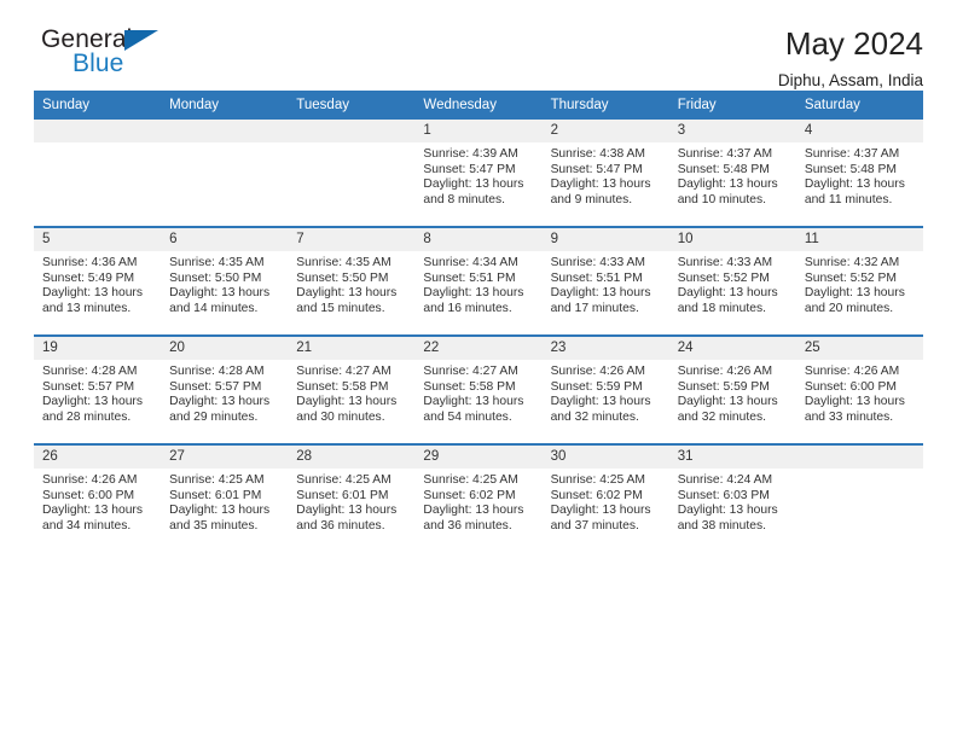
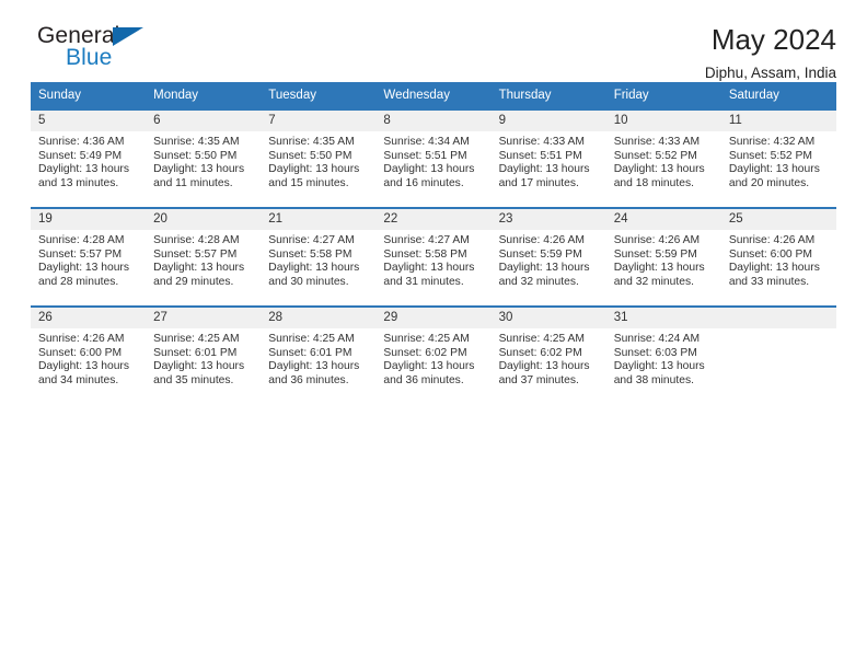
  General
  Blue
  May 2024
  Diphu, Assam, India
  Sunday	Monday	Tuesday	Wednesday	Thursday	Friday	Saturday
- 			1Sunrise: 4:39 AMSunset: 5:47 PMDaylight: 13 hoursand 8 minutes.	2Sunrise: 4:38 AMSunset: 5:47 PMDaylight: 13 hoursand 9 minutes.	3Sunrise: 4:37 AMSunset: 5:48 PMDaylight: 13 hoursand 10 minutes.	4Sunrise: 4:37 AMSunset: 5:48 PMDaylight: 13 hoursand 11 minutes.
- 5Sunrise: 4:36 AMSunset: 5:49 PMDaylight: 13 hoursand 13 minutes.	6Sunrise: 4:35 AMSunset: 5:50 PMDaylight: 13 hoursand 14 minutes.	7Sunrise: 4:35 AMSunset: 5:50 PMDaylight: 13 hoursand 15 minutes.	8Sunrise: 4:34 AMSunset: 5:51 PMDaylight: 13 hoursand 16 minutes.	9Sunrise: 4:33 AMSunset: 5:51 PMDaylight: 13 hoursand 17 minutes.	10Sunrise: 4:33 AMSunset: 5:52 PMDaylight: 13 hoursand 18 minutes.	11Sunrise: 4:32 AMSunset: 5:52 PMDaylight: 13 hoursand 20 minutes.
+ 5Sunrise: 4:36 AMSunset: 5:49 PMDaylight: 13 hoursand 13 minutes.	6Sunrise: 4:35 AMSunset: 5:50 PMDaylight: 13 hoursand 11 minutes.	7Sunrise: 4:35 AMSunset: 5:50 PMDaylight: 13 hoursand 15 minutes.	8Sunrise: 4:34 AMSunset: 5:51 PMDaylight: 13 hoursand 16 minutes.	9Sunrise: 4:33 AMSunset: 5:51 PMDaylight: 13 hoursand 17 minutes.	10Sunrise: 4:33 AMSunset: 5:52 PMDaylight: 13 hoursand 18 minutes.	11Sunrise: 4:32 AMSunset: 5:52 PMDaylight: 13 hoursand 20 minutes.
- 19Sunrise: 4:28 AMSunset: 5:57 PMDaylight: 13 hoursand 28 minutes.	20Sunrise: 4:28 AMSunset: 5:57 PMDaylight: 13 hoursand 29 minutes.	21Sunrise: 4:27 AMSunset: 5:58 PMDaylight: 13 hoursand 30 minutes.	22Sunrise: 4:27 AMSunset: 5:58 PMDaylight: 13 hoursand 54 minutes.	23Sunrise: 4:26 AMSunset: 5:59 PMDaylight: 13 hoursand 32 minutes.	24Sunrise: 4:26 AMSunset: 5:59 PMDaylight: 13 hoursand 32 minutes.	25Sunrise: 4:26 AMSunset: 6:00 PMDaylight: 13 hoursand 33 minutes.
+ 19Sunrise: 4:28 AMSunset: 5:57 PMDaylight: 13 hoursand 28 minutes.	20Sunrise: 4:28 AMSunset: 5:57 PMDaylight: 13 hoursand 29 minutes.	21Sunrise: 4:27 AMSunset: 5:58 PMDaylight: 13 hoursand 30 minutes.	22Sunrise: 4:27 AMSunset: 5:58 PMDaylight: 13 hoursand 31 minutes.	23Sunrise: 4:26 AMSunset: 5:59 PMDaylight: 13 hoursand 32 minutes.	24Sunrise: 4:26 AMSunset: 5:59 PMDaylight: 13 hoursand 32 minutes.	25Sunrise: 4:26 AMSunset: 6:00 PMDaylight: 13 hoursand 33 minutes.
  26Sunrise: 4:26 AMSunset: 6:00 PMDaylight: 13 hoursand 34 minutes.	27Sunrise: 4:25 AMSunset: 6:01 PMDaylight: 13 hoursand 35 minutes.	28Sunrise: 4:25 AMSunset: 6:01 PMDaylight: 13 hoursand 36 minutes.	29Sunrise: 4:25 AMSunset: 6:02 PMDaylight: 13 hoursand 36 minutes.	30Sunrise: 4:25 AMSunset: 6:02 PMDaylight: 13 hoursand 37 minutes.	31Sunrise: 4:24 AMSunset: 6:03 PMDaylight: 13 hoursand 38 minutes.
